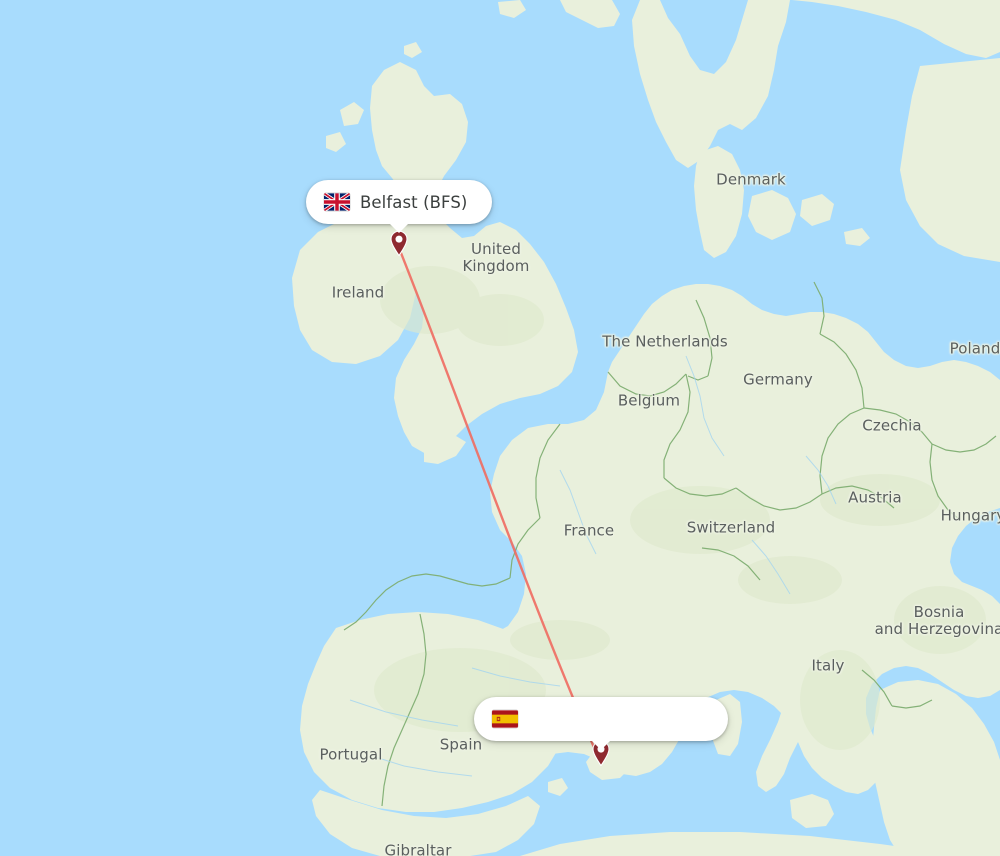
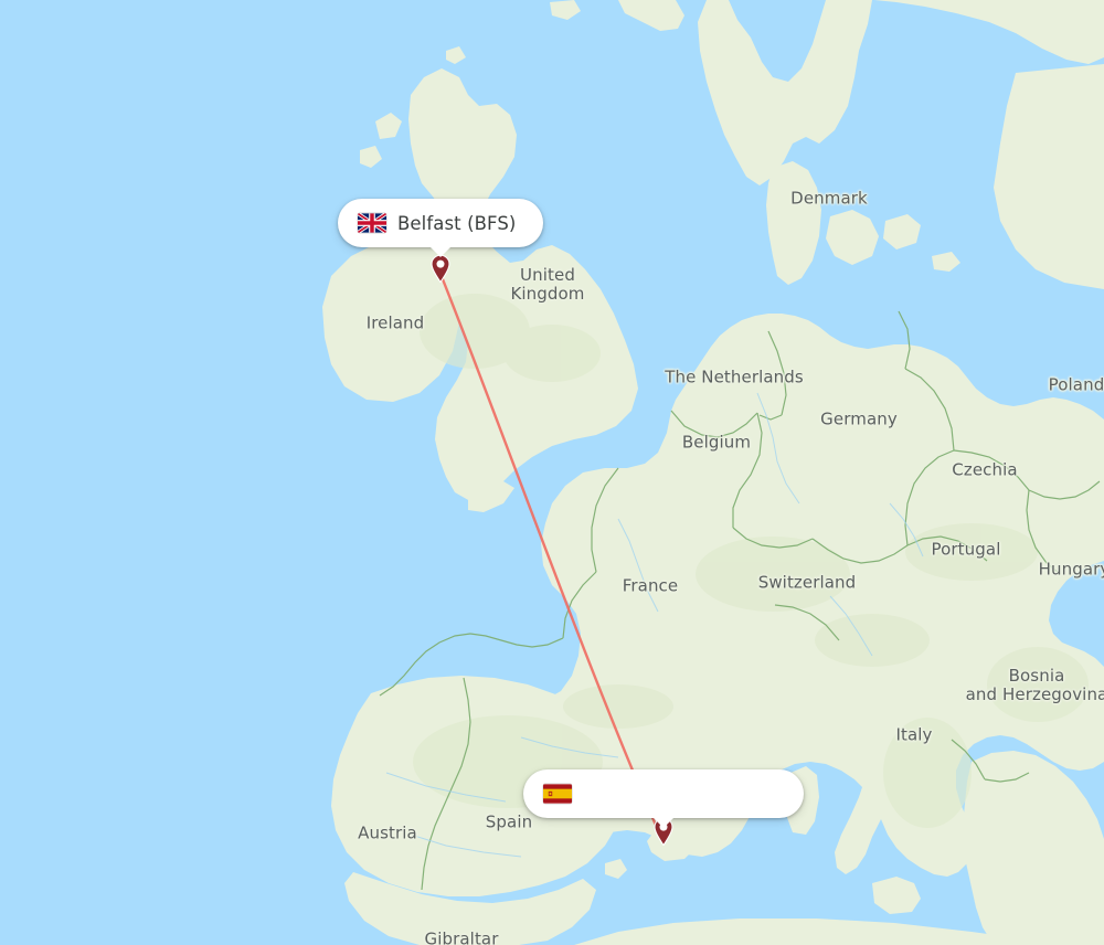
  Denmark
  Poland
  Ireland
  United
  Kingdom
  The Netherlands
  Germany
  Belgium
  Czechia
- Austria
+ Portugal
  Hungar
  Switzerland
  France
  Bosnia
  and Herzegovina
  Italy
  Spain
- Portugal
+ Austria
  Gibraltar
  Belfast (BFS)
